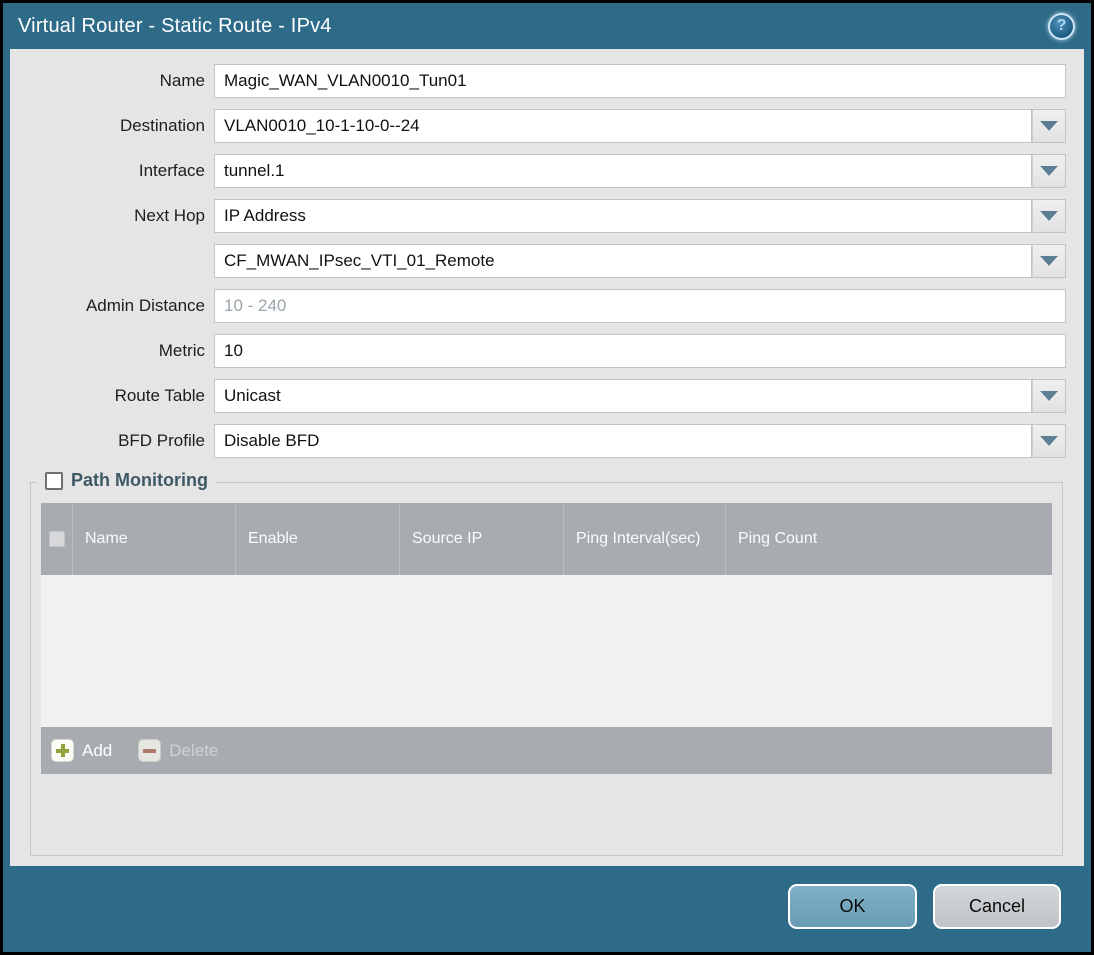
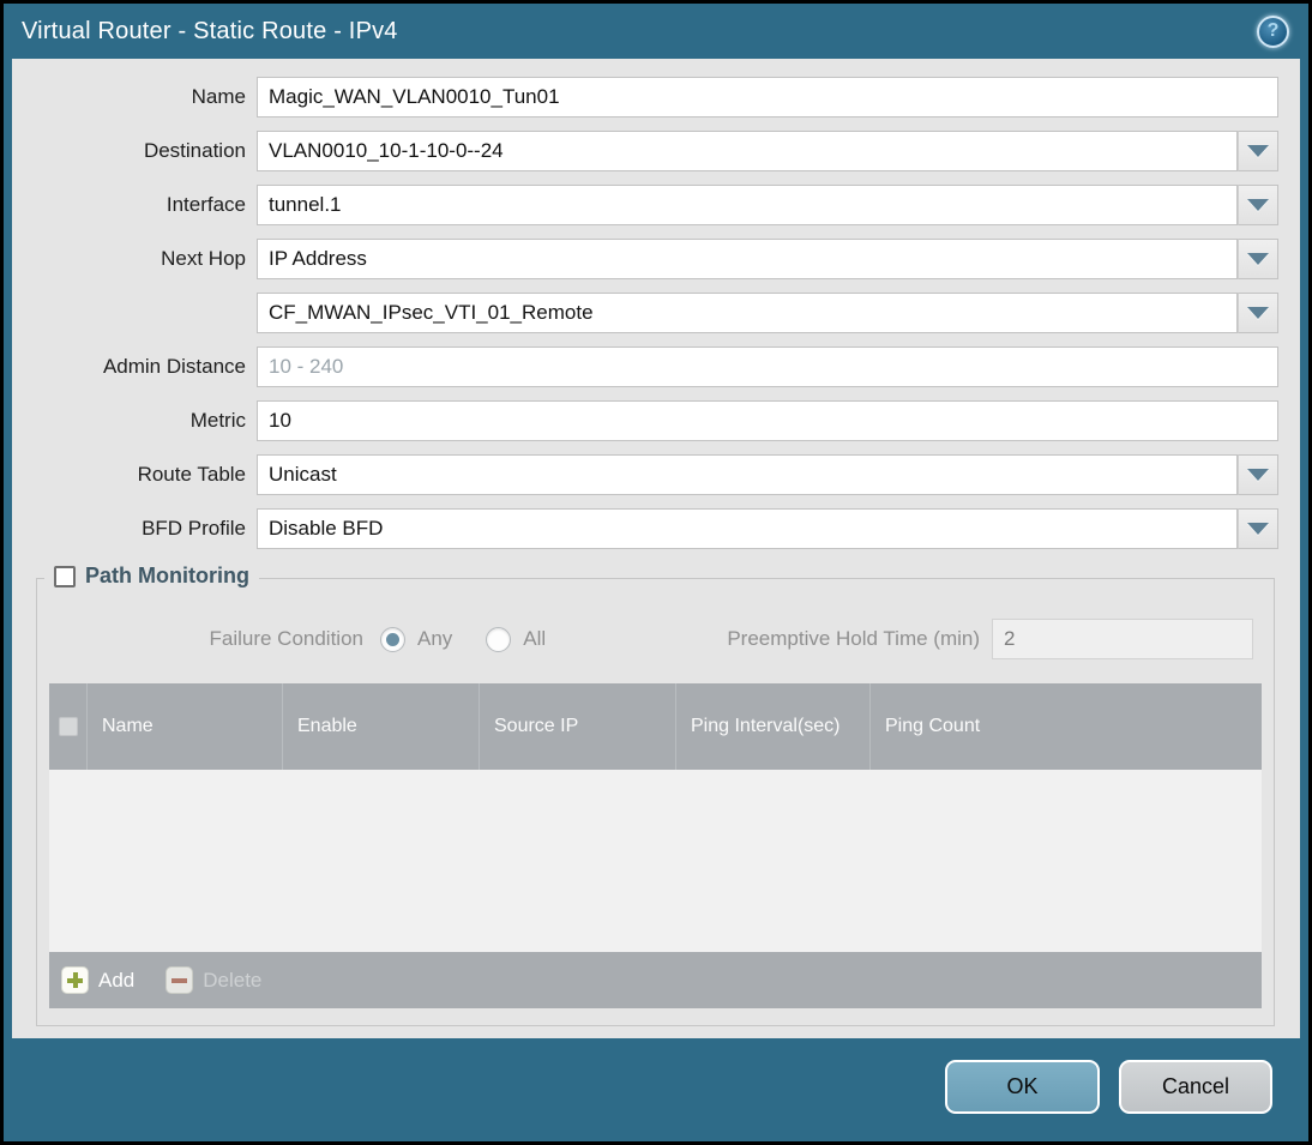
  Virtual Router - Static Route - IPv4
  ?
  Name
  Magic_WAN_VLAN0010_Tun01
  Destination
  VLAN0010_10-1-10-0--24
  Interface
  tunnel.1
  Next Hop
  IP Address
  CF_MWAN_IPsec_VTI_01_Remote
  Admin Distance
  10 - 240
  Metric
  10
  Route Table
  Unicast
  BFD Profile
  Disable BFD
  Path Monitoring
+ Failure Condition
+ Any
+ All
+ Preemptive Hold Time (min)
+ 2
  Name
  Enable
  Source IP
  Ping Interval(sec)
  Ping Count
  Add
  Delete
  OK
  Cancel
